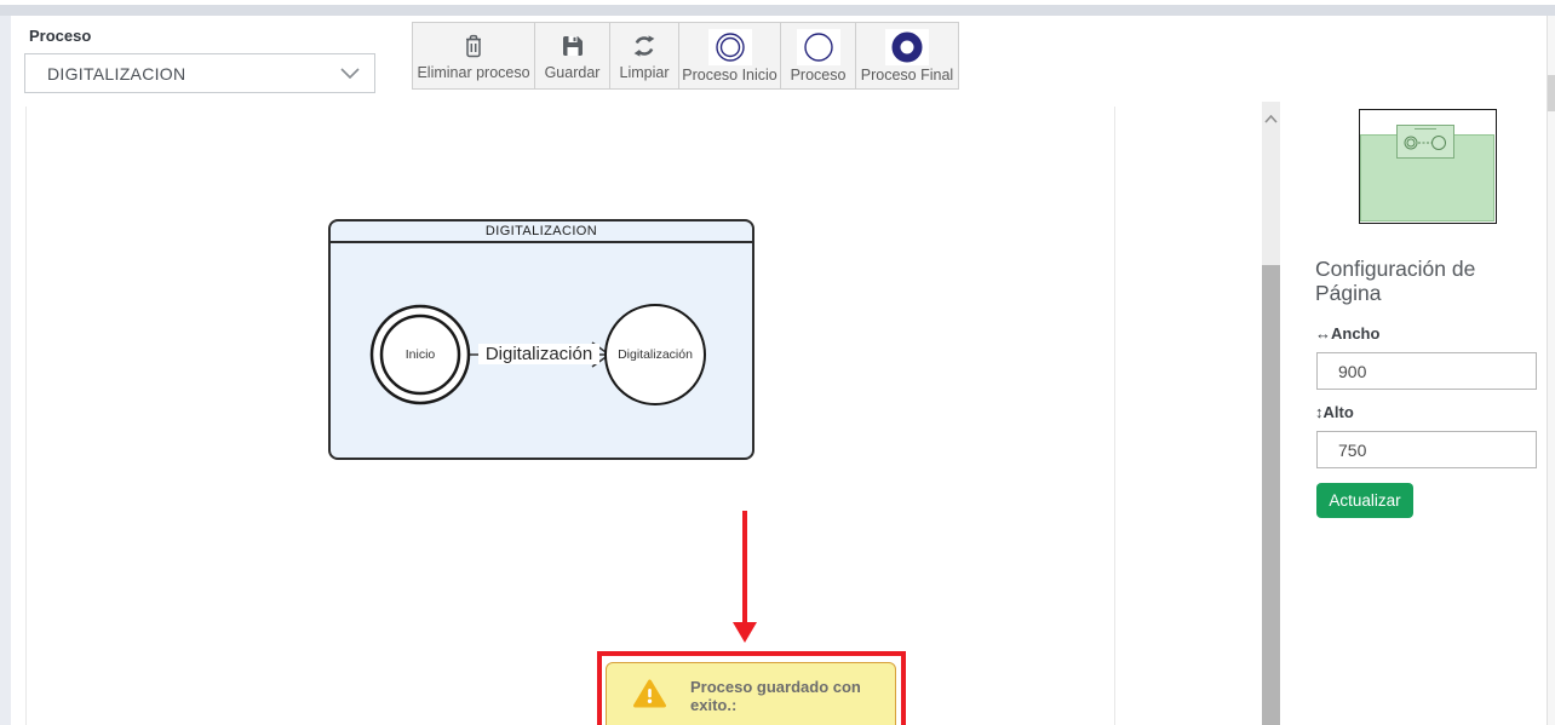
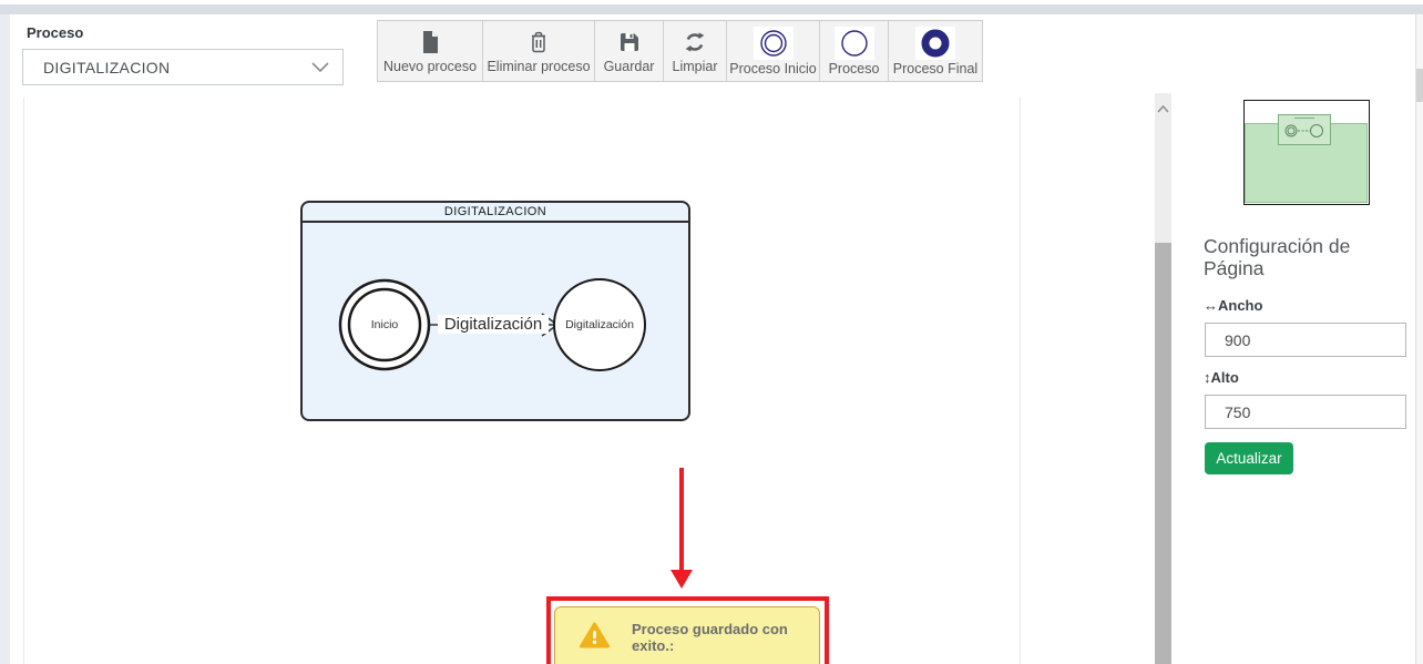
  Proceso
  DIGITALIZACION
+ Nuevo proceso
  Eliminar proceso
  Guardar
  Limpiar
  Proceso Inicio
  Proceso
  Proceso Final
  DIGITALIZACION
  Inicio
  Digitalización
  Digitalización
  Proceso guardado con exito.:
  Configuración de Página
  ↔Ancho
  900
  ↕Alto
  750
  Actualizar
